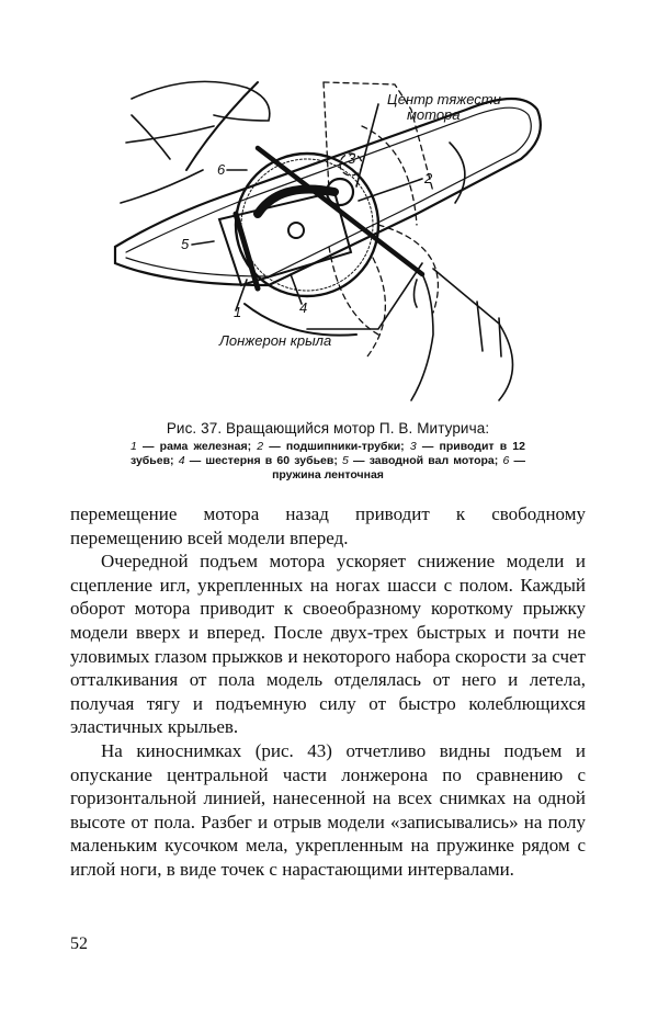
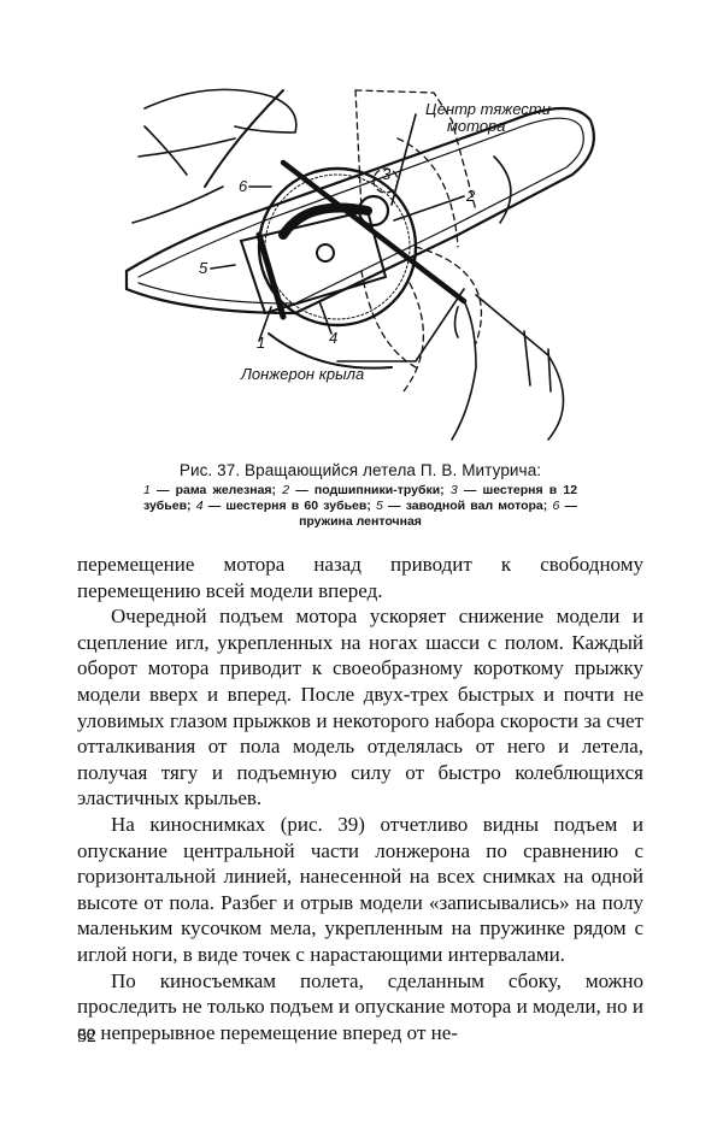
  Центр тяжести
  мотора
  Лонжерон крыла
  1
  2
  3
  4
  5
  6
- Рис. 37. Вращающийся мотор П. В. Митурича:
+ Рис. 37. Вращающийся летела П. В. Митурича:
- 1 — рама железная; 2 — подшипники-трубки; 3 — приводит в 12 зубьев; 4 — шестерня в 60 зубьев; 5 — заводной вал мотора; 6 — пружина ленточная
+ 1 — рама железная; 2 — подшипники-трубки; 3 — шестерня в 12 зубьев; 4 — шестерня в 60 зубьев; 5 — заводной вал мотора; 6 — пружина ленточная
  перемещение мотора назад приводит к свободному перемещению всей модели вперед.
  Очередной подъем мотора ускоряет снижение модели и сцепление игл, укрепленных на ногах шасси с полом. Каждый оборот мотора приводит к своеобразному короткому прыжку модели вверх и вперед. После двух-трех быстрых и почти не уловимых глазом прыжков и некоторого набора скорости за счет отталкивания от пола модель отделялась от него и летела, получая тягу и подъемную силу от быстро колеблющихся эластичных крыльев.
- На киноснимках (рис. 43) отчетливо видны подъем и опускание центральной части лонжерона по сравнению с горизонтальной линией, нанесенной на всех снимках на одной высоте от пола. Разбег и отрыв модели «записывались» на полу маленьким кусочком мела, укрепленным на пружинке рядом с иглой ноги, в виде точек с нарастающими интервалами.
+ На киноснимках (рис. 39) отчетливо видны подъем и опускание центральной части лонжерона по сравнению с горизонтальной линией, нанесенной на всех снимках на одной высоте от пола. Разбег и отрыв модели «записывались» на полу маленьким кусочком мела, укрепленным на пружинке рядом с иглой ноги, в виде точек с нарастающими интервалами.
+ По киносъемкам полета, сделанным сбоку, можно проследить не только подъем и опускание мотора и модели, но и ее непрерывное перемещение вперед от не-
  52
